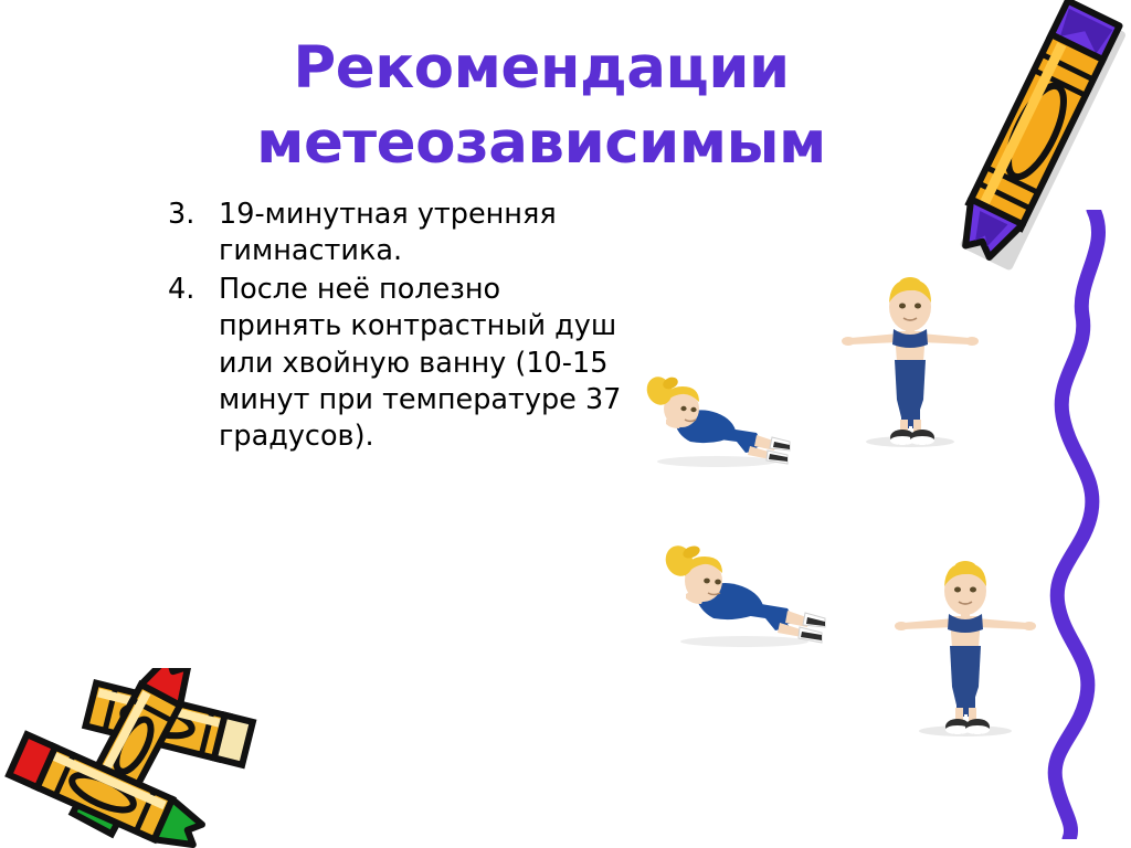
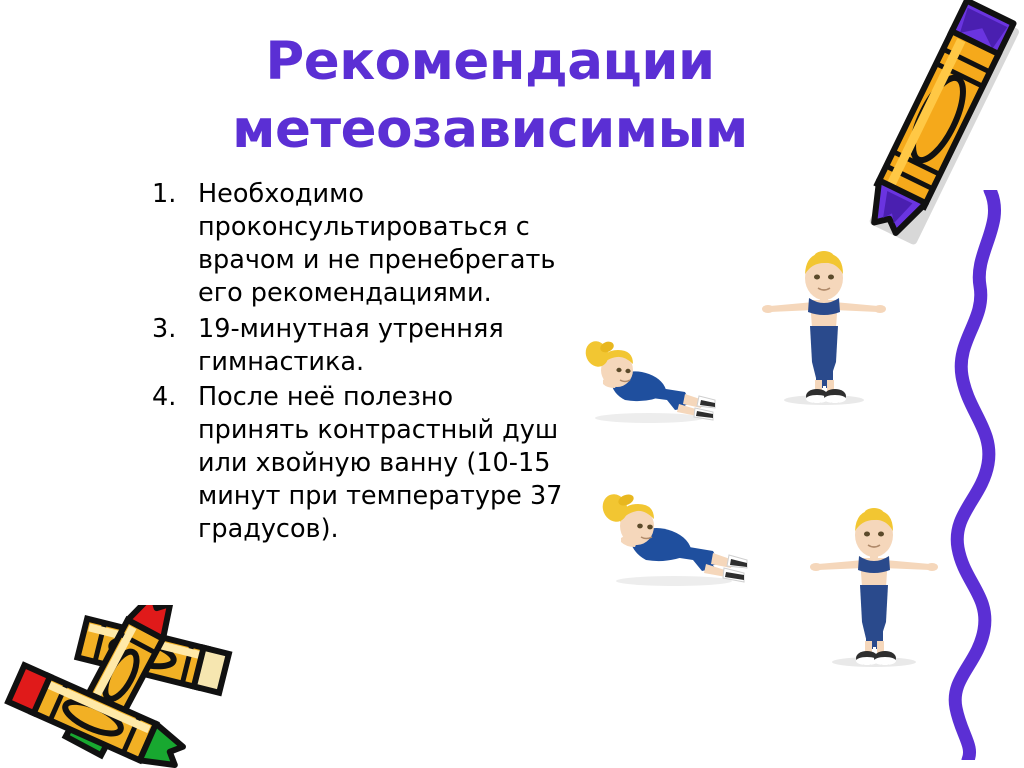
  Рекомендации метеозависимым
+ 1.
+ Необходимо проконсультироваться с врачом и не пренебрегать его рекомендациями.
  3.
  19-минутная утренняя гимнастика.
  4.
  После неё полезно принять контрастный душ или хвойную ванну (10-15 минут при температуре 37 градусов).
